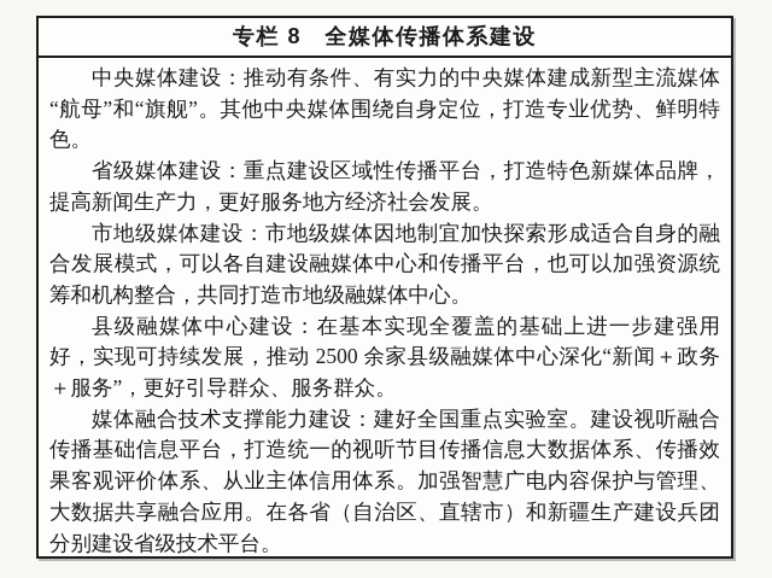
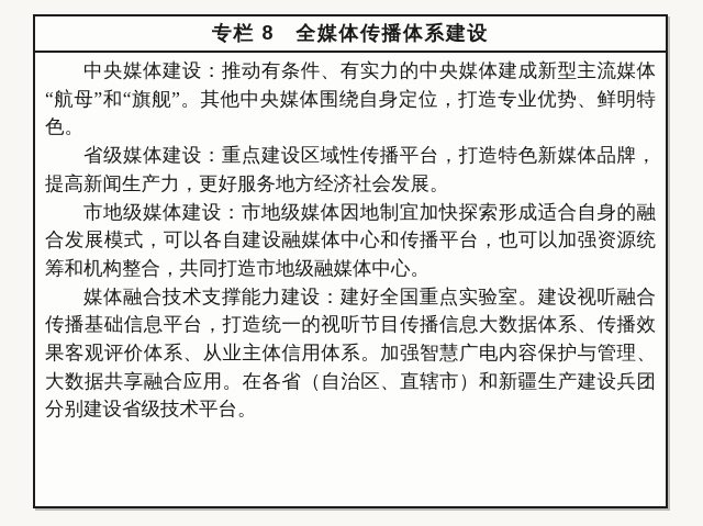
  专栏 8 全媒体传播体系建设
  中央媒体建设：推动有条件、有实力的中央媒体建成新型主流媒体“航母”和“旗舰”。其他中央媒体围绕自身定位，打造专业优势、鲜明特色。
  省级媒体建设：重点建设区域性传播平台，打造特色新媒体品牌，提高新闻生产力，更好服务地方经济社会发展。
  市地级媒体建设：市地级媒体因地制宜加快探索形成适合自身的融合发展模式，可以各自建设融媒体中心和传播平台，也可以加强资源统筹和机构整合，共同打造市地级融媒体中心。
- 县级融媒体中心建设：在基本实现全覆盖的基础上进一步建强用好，实现可持续发展，推动 2500 余家县级融媒体中心深化“新闻＋政务＋服务”，更好引导群众、服务群众。
  媒体融合技术支撑能力建设：建好全国重点实验室。建设视听融合传播基础信息平台，打造统一的视听节目传播信息大数据体系、传播效果客观评价体系、从业主体信用体系。加强智慧广电内容保护与管理、大数据共享融合应用。在各省（自治区、直辖市）和新疆生产建设兵团分别建设省级技术平台。
